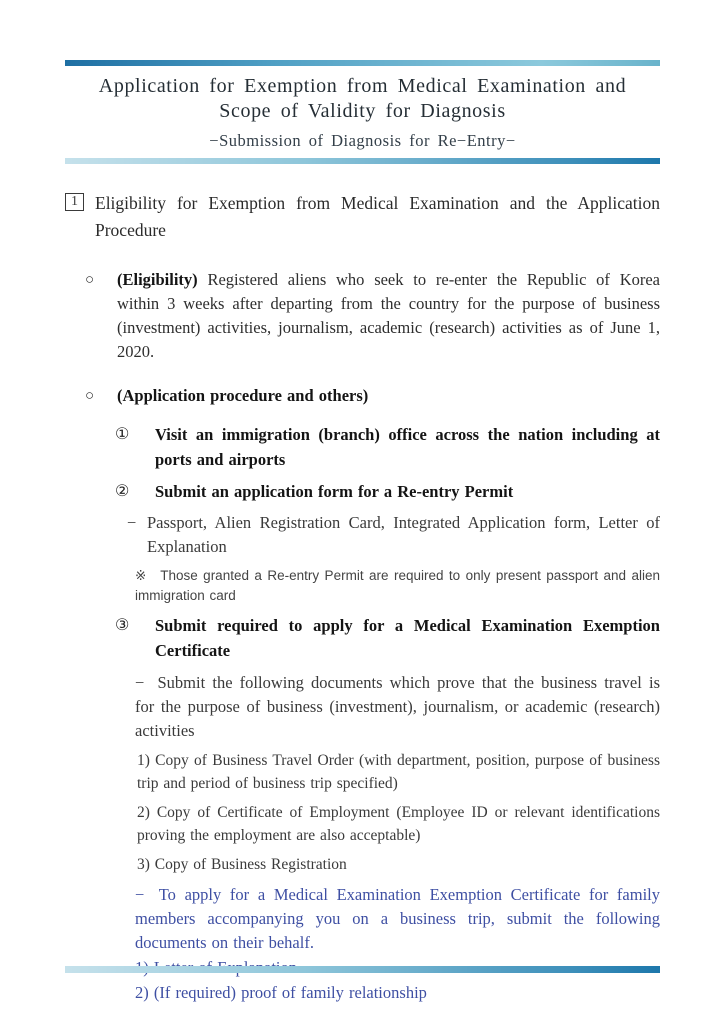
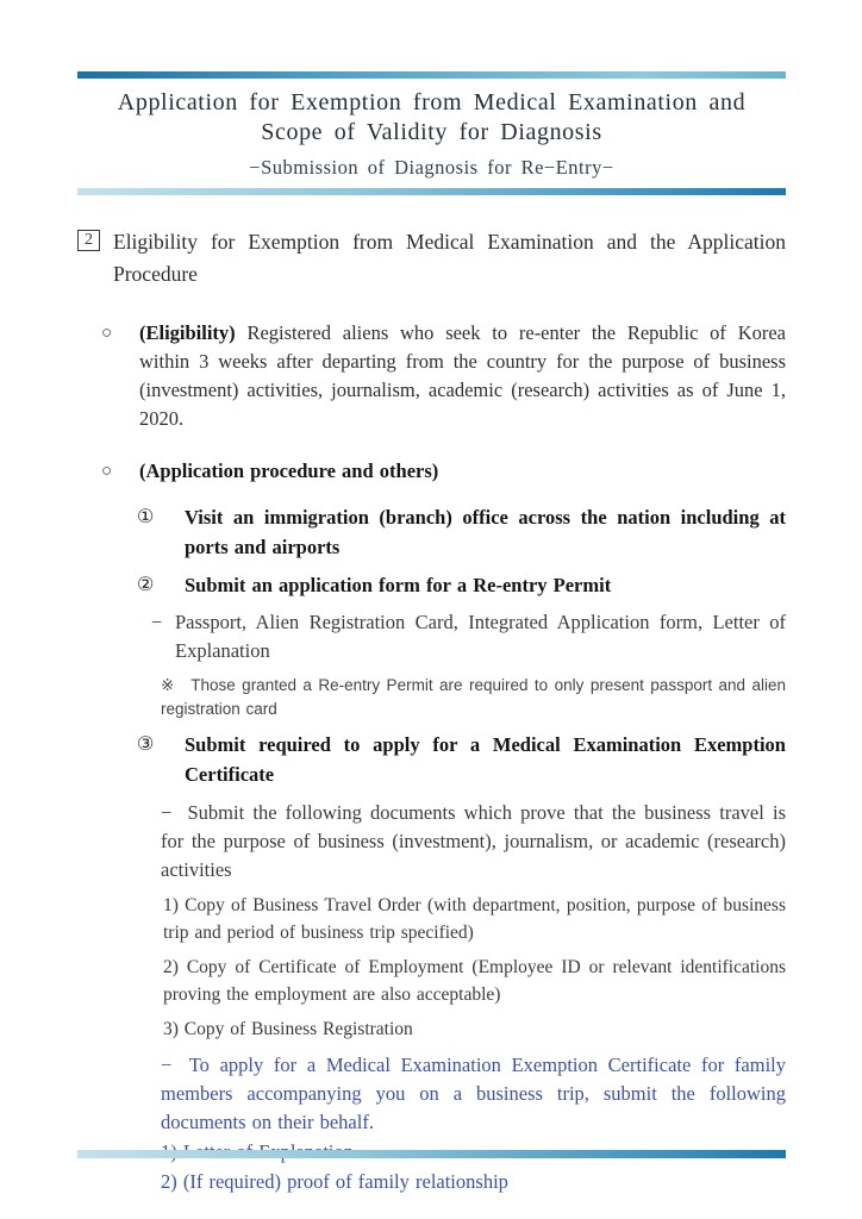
  Application for Exemption from Medical Examination and
  Scope of Validity for Diagnosis
  −Submission of Diagnosis for Re−Entry−
- 1
+ 2
  Eligibility for Exemption from Medical Examination and the Application Procedure
  ○
  (Eligibility) Registered aliens who seek to re-enter the Republic of Korea within 3 weeks after departing from the country for the purpose of business (investment) activities, journalism, academic (research) activities as of June 1, 2020.
  ○
  (Application procedure and others)
  ①
  Visit an immigration (branch) office across the nation including at ports and airports
  ②
  Submit an application form for a Re-entry Permit
  −
  Passport, Alien Registration Card, Integrated Application form, Letter of Explanation
- ※ Those granted a Re-entry Permit are required to only present passport and alien immigration card
+ ※ Those granted a Re-entry Permit are required to only present passport and alien registration card
  ③
  Submit required to apply for a Medical Examination Exemption Certificate
  − Submit the following documents which prove that the business travel is for the purpose of business (investment), journalism, or academic (research) activities
  1) Copy of Business Travel Order (with department, position, purpose of business trip and period of business trip specified)
  2) Copy of Certificate of Employment (Employee ID or relevant identifications proving the employment are also acceptable)
  3) Copy of Business Registration
  − To apply for a Medical Examination Exemption Certificate for family members accompanying you on a business trip, submit the following documents on their behalf.
  2) (If required) proof of family relationship
